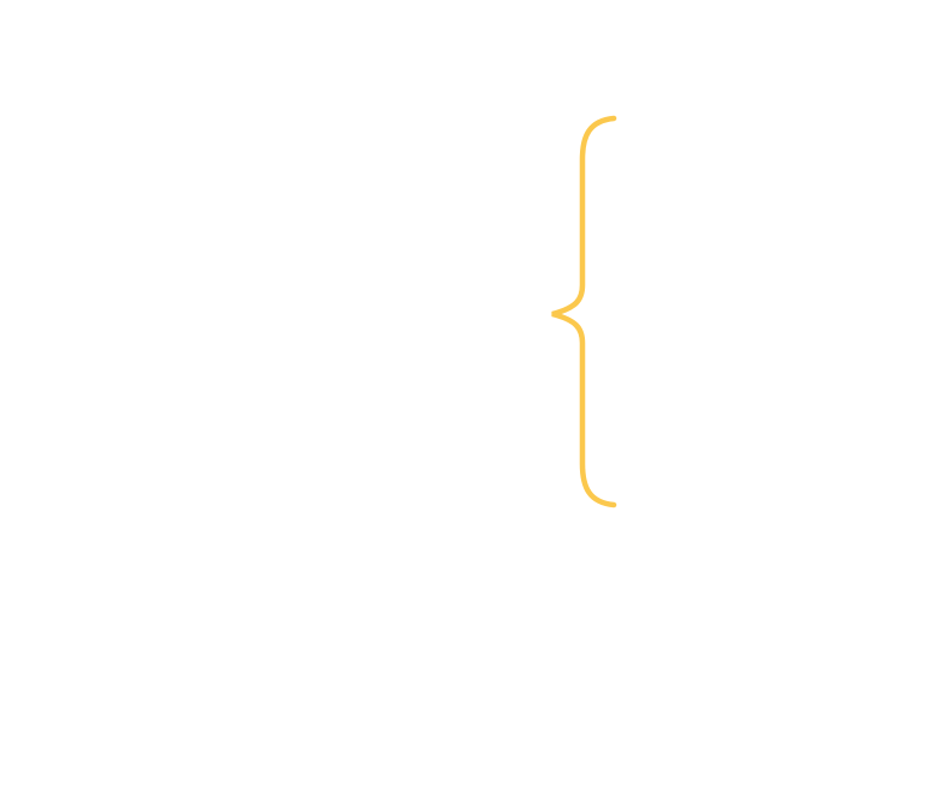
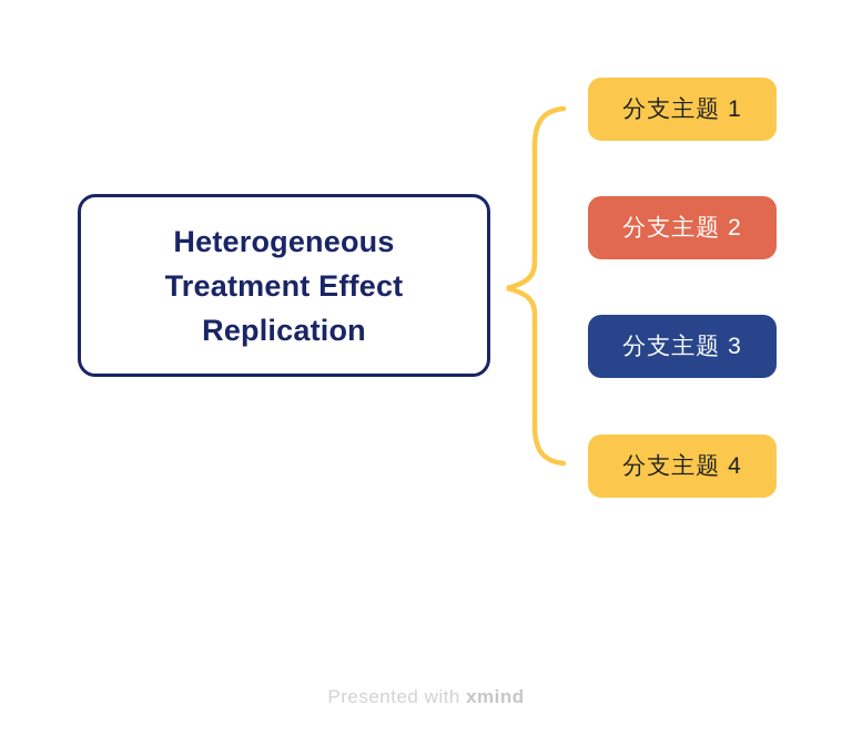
+ Heterogeneous Treatment Effect Replication
+ 分支主题 1
+ 分支主题 2
+ 分支主题 3
+ 分支主题 4
+ Presented with xmind
